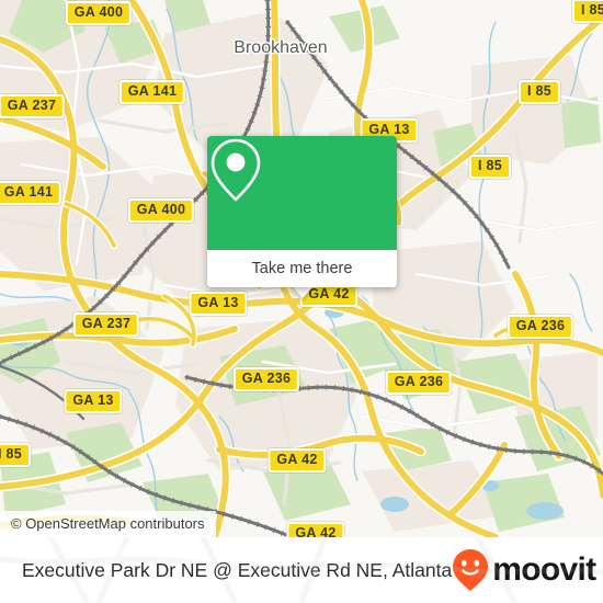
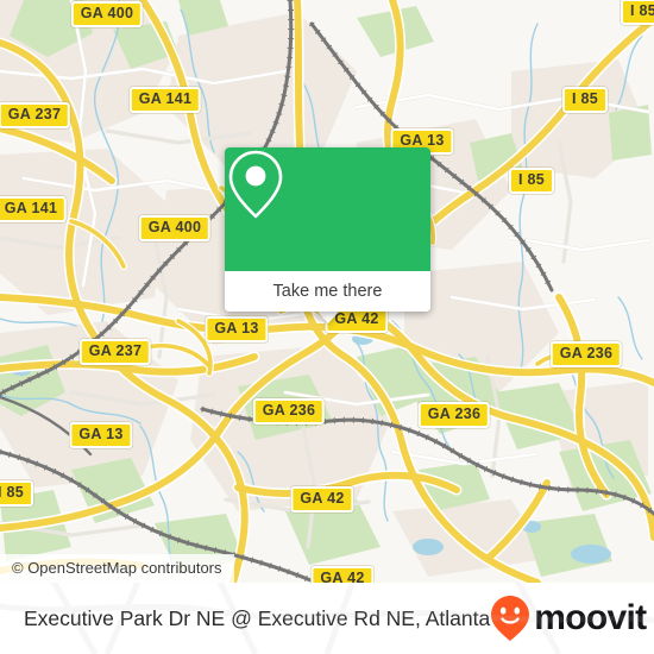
- Brookhaven
  GA 400
  I 85
  GA 141
  I 85
  GA 237
  GA 13
  I 85
  GA 141
  GA 400
  GA 13
  GA 42
  GA 237
  GA 236
  GA 236
  GA 236
  GA 13
  GA 42
  GA 42
  Take me there
  © OpenStreetMap contributors
  Executive Park Dr NE @ Executive Rd NE, Atlanta
  moovit
